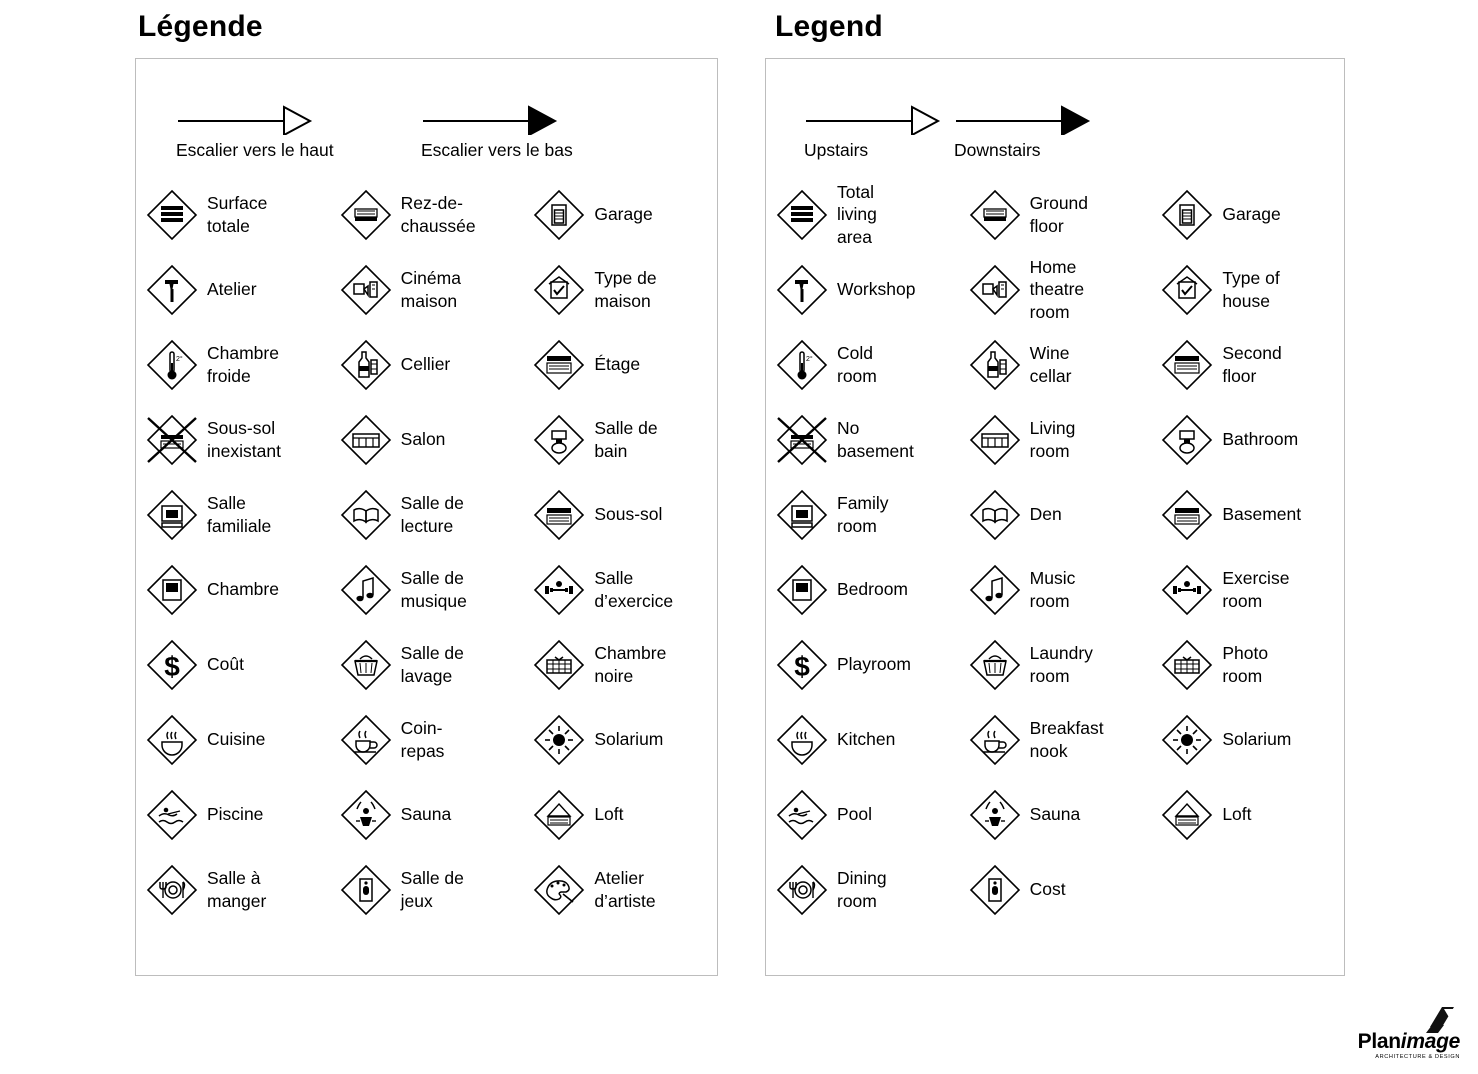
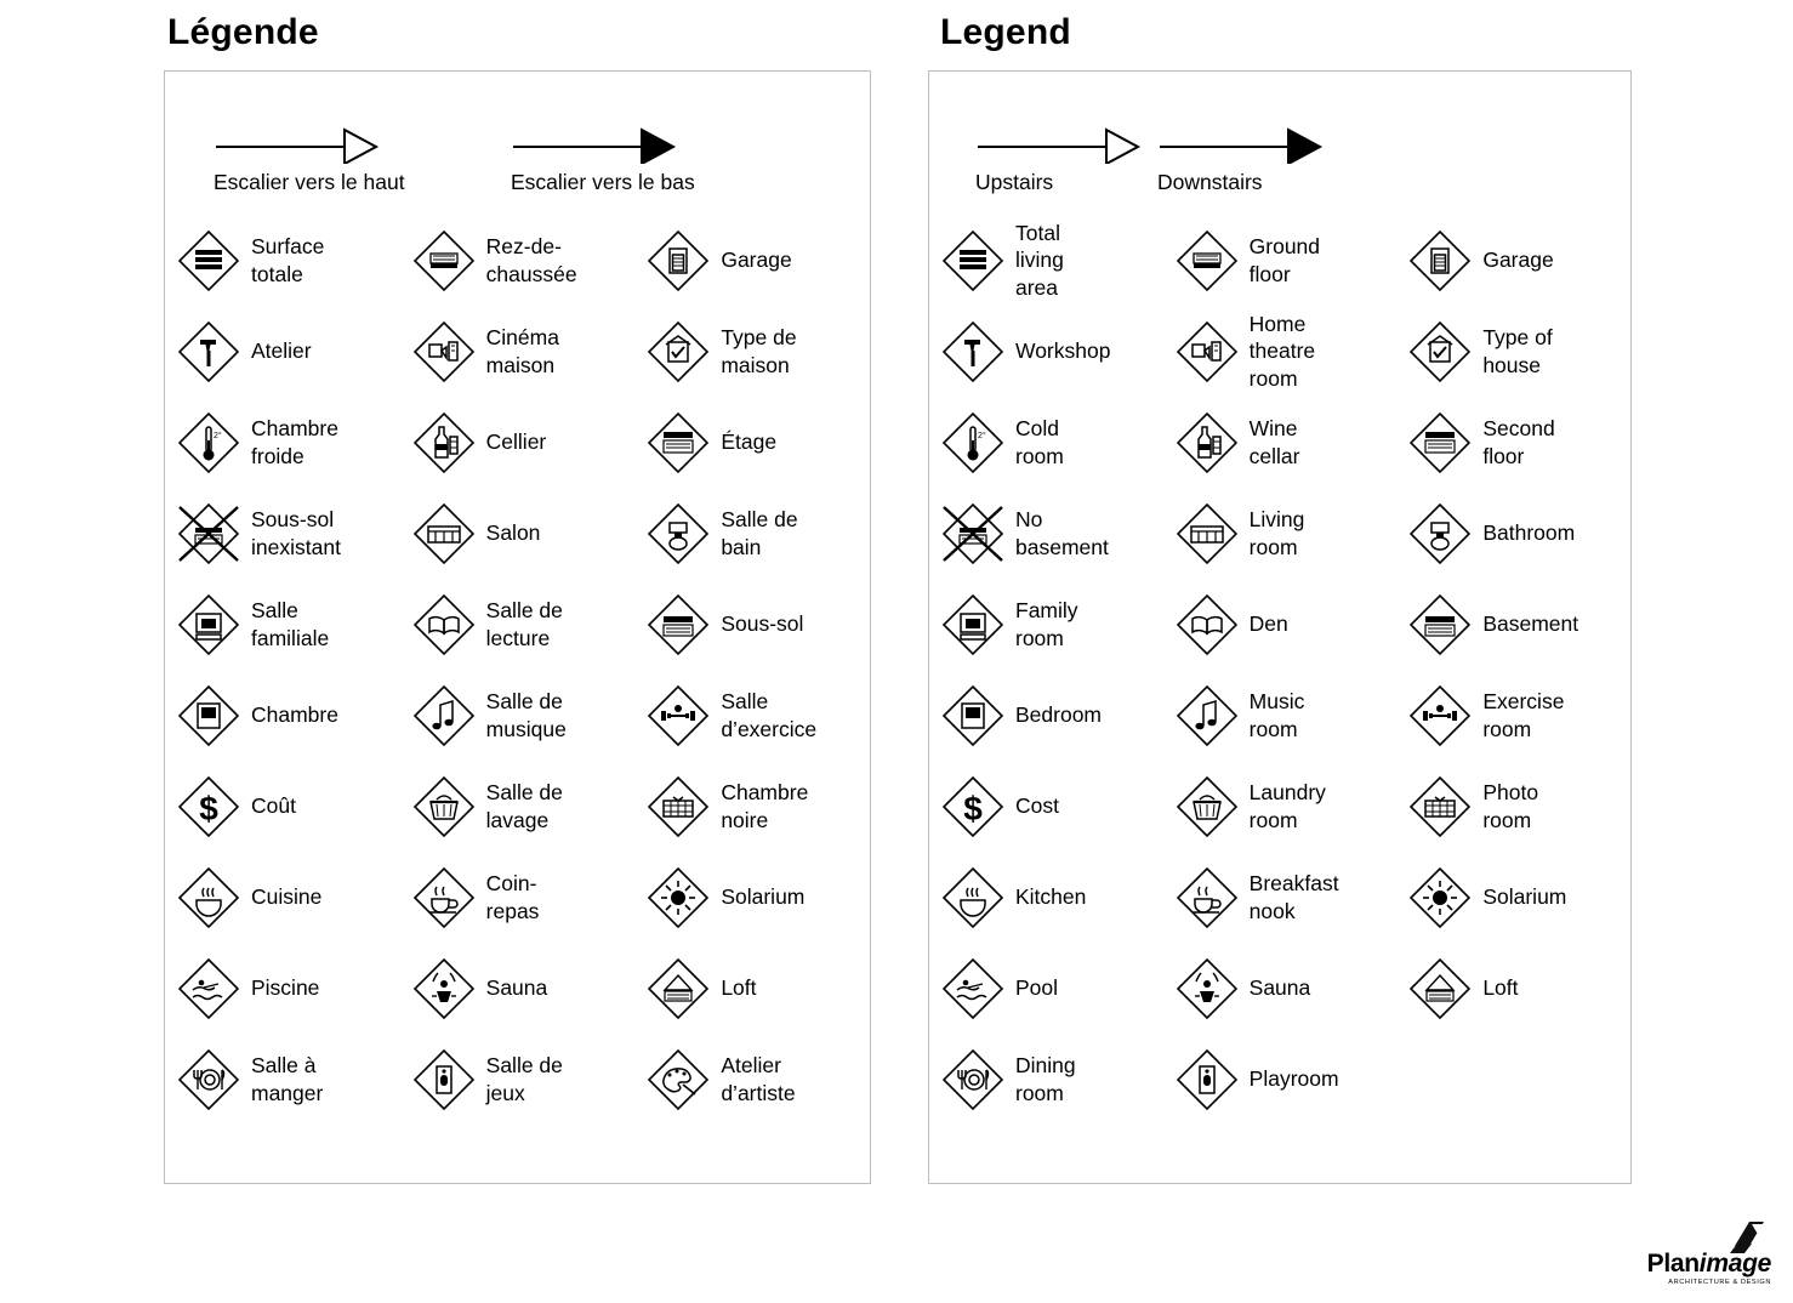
  Légende
  Escalier vers le haut
  Escalier vers le bas
  Surface
  totale
  Rez-de-
  chaussée
  Garage
  Atelier
  Cinéma
  maison
  Type de
  maison
  Chambre
  froide
  Cellier
  Étage
  Sous-sol
  inexistant
  Salon
  Salle de
  bain
  Salle
  familiale
  Salle de
  lecture
  Sous-sol
  Chambre
  Salle de
  musique
  Salle
  d’exercice
  $
  Coût
  Salle de
  lavage
  Chambre
  noire
  Cuisine
  Coin-
  repas
  Solarium
  Piscine
  Sauna
  Loft
  Salle à
  manger
  Salle de
  jeux
  Atelier
  d’artiste
  Legend
  Upstairs
  Downstairs
  Total
  living
  area
  Ground
  floor
  Garage
  Workshop
  Home
  theatre
  room
  Type of
  house
  Cold
  room
  Wine
  cellar
  Second
  floor
  No
  basement
  Living
  room
  Bathroom
  Family
  room
  Den
  Basement
  Bedroom
  Music
  room
  Exercise
  room
  $
- Playroom
+ Cost
  Laundry
  room
  Photo
  room
  Kitchen
  Breakfast
  nook
  Solarium
  Pool
  Sauna
  Loft
  Dining
  room
- Cost
+ Playroom
  Planimage
